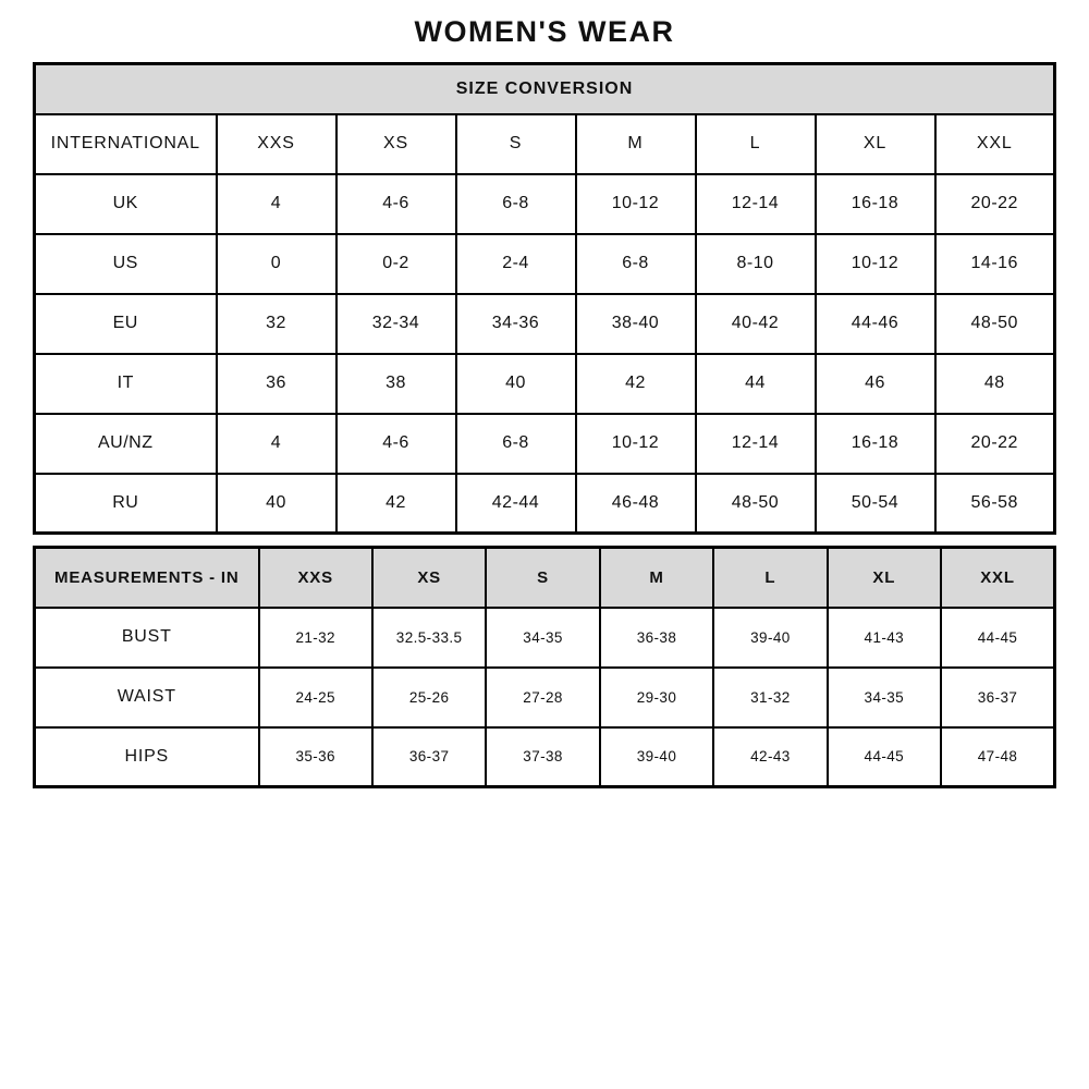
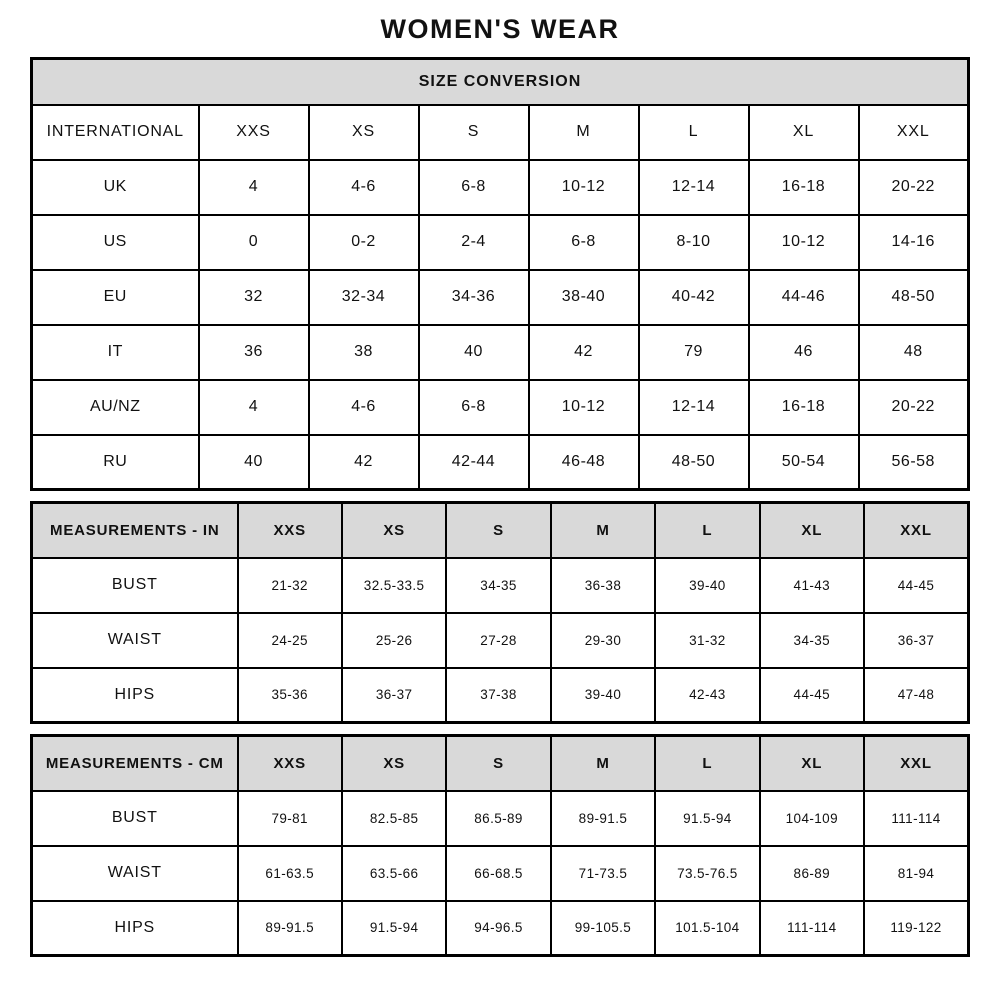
  WOMEN'S WEAR
  SIZE CONVERSION
  INTERNATIONAL	XXS	XS	S	M	L	XL	XXL
  UK	4	4-6	6-8	10-12	12-14	16-18	20-22
  US	0	0-2	2-4	6-8	8-10	10-12	14-16
  EU	32	32-34	34-36	38-40	40-42	44-46	48-50
- IT	36	38	40	42	44	46	48
+ IT	36	38	40	42	79	46	48
  AU/NZ	4	4-6	6-8	10-12	12-14	16-18	20-22
  RU	40	42	42-44	46-48	48-50	50-54	56-58
  MEASUREMENTS - IN	XXS	XS	S	M	L	XL	XXL
  BUST	21-32	32.5-33.5	34-35	36-38	39-40	41-43	44-45
  WAIST	24-25	25-26	27-28	29-30	31-32	34-35	36-37
  HIPS	35-36	36-37	37-38	39-40	42-43	44-45	47-48
+ MEASUREMENTS - CM	XXS	XS	S	M	L	XL	XXL
+ BUST	79-81	82.5-85	86.5-89	89-91.5	91.5-94	104-109	111-114
+ WAIST	61-63.5	63.5-66	66-68.5	71-73.5	73.5-76.5	86-89	81-94
+ HIPS	89-91.5	91.5-94	94-96.5	99-105.5	101.5-104	111-114	119-122
